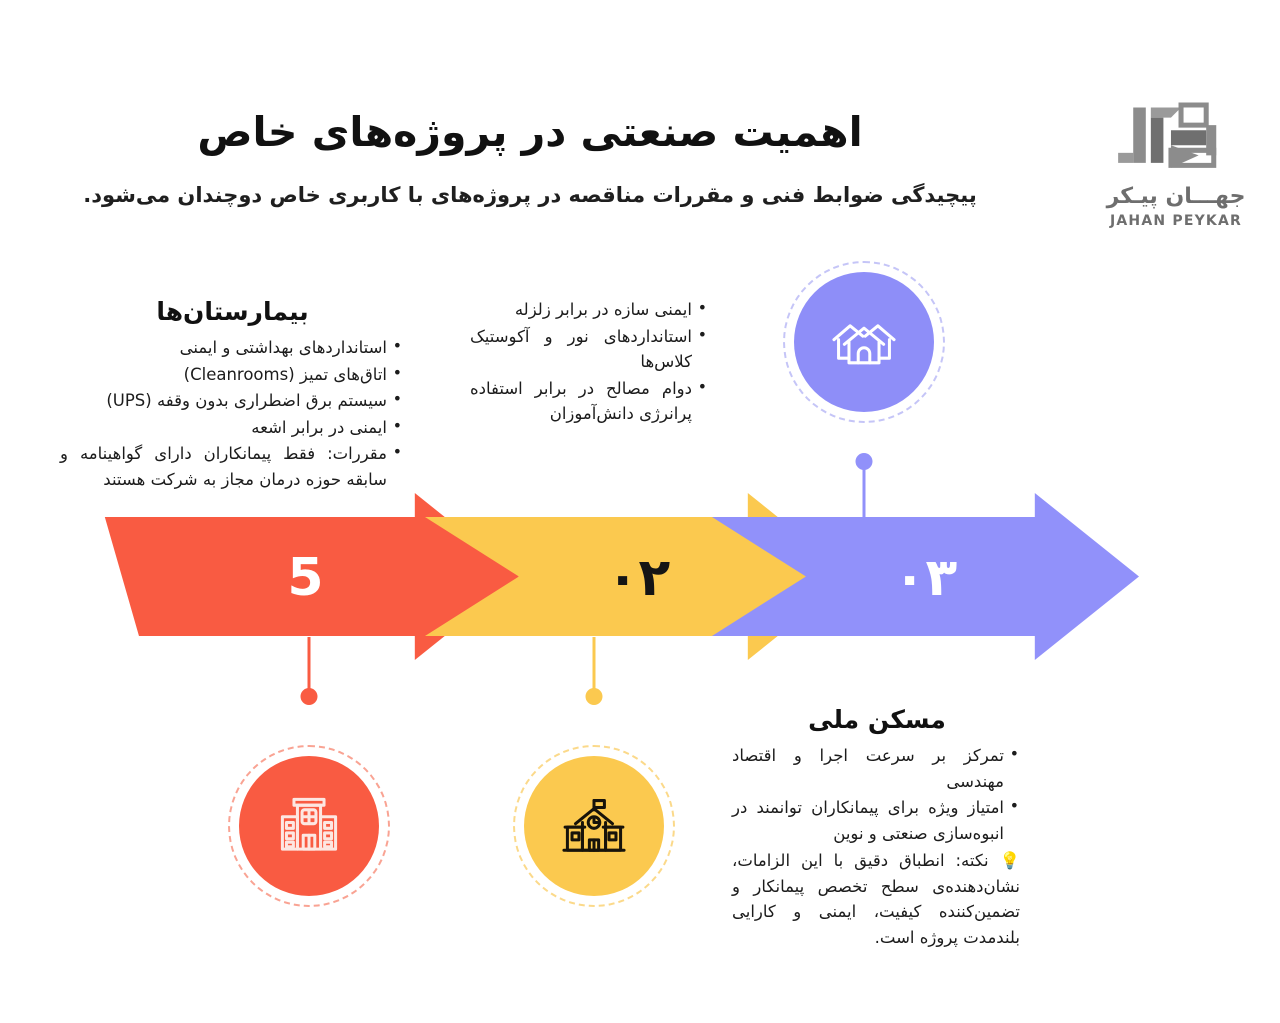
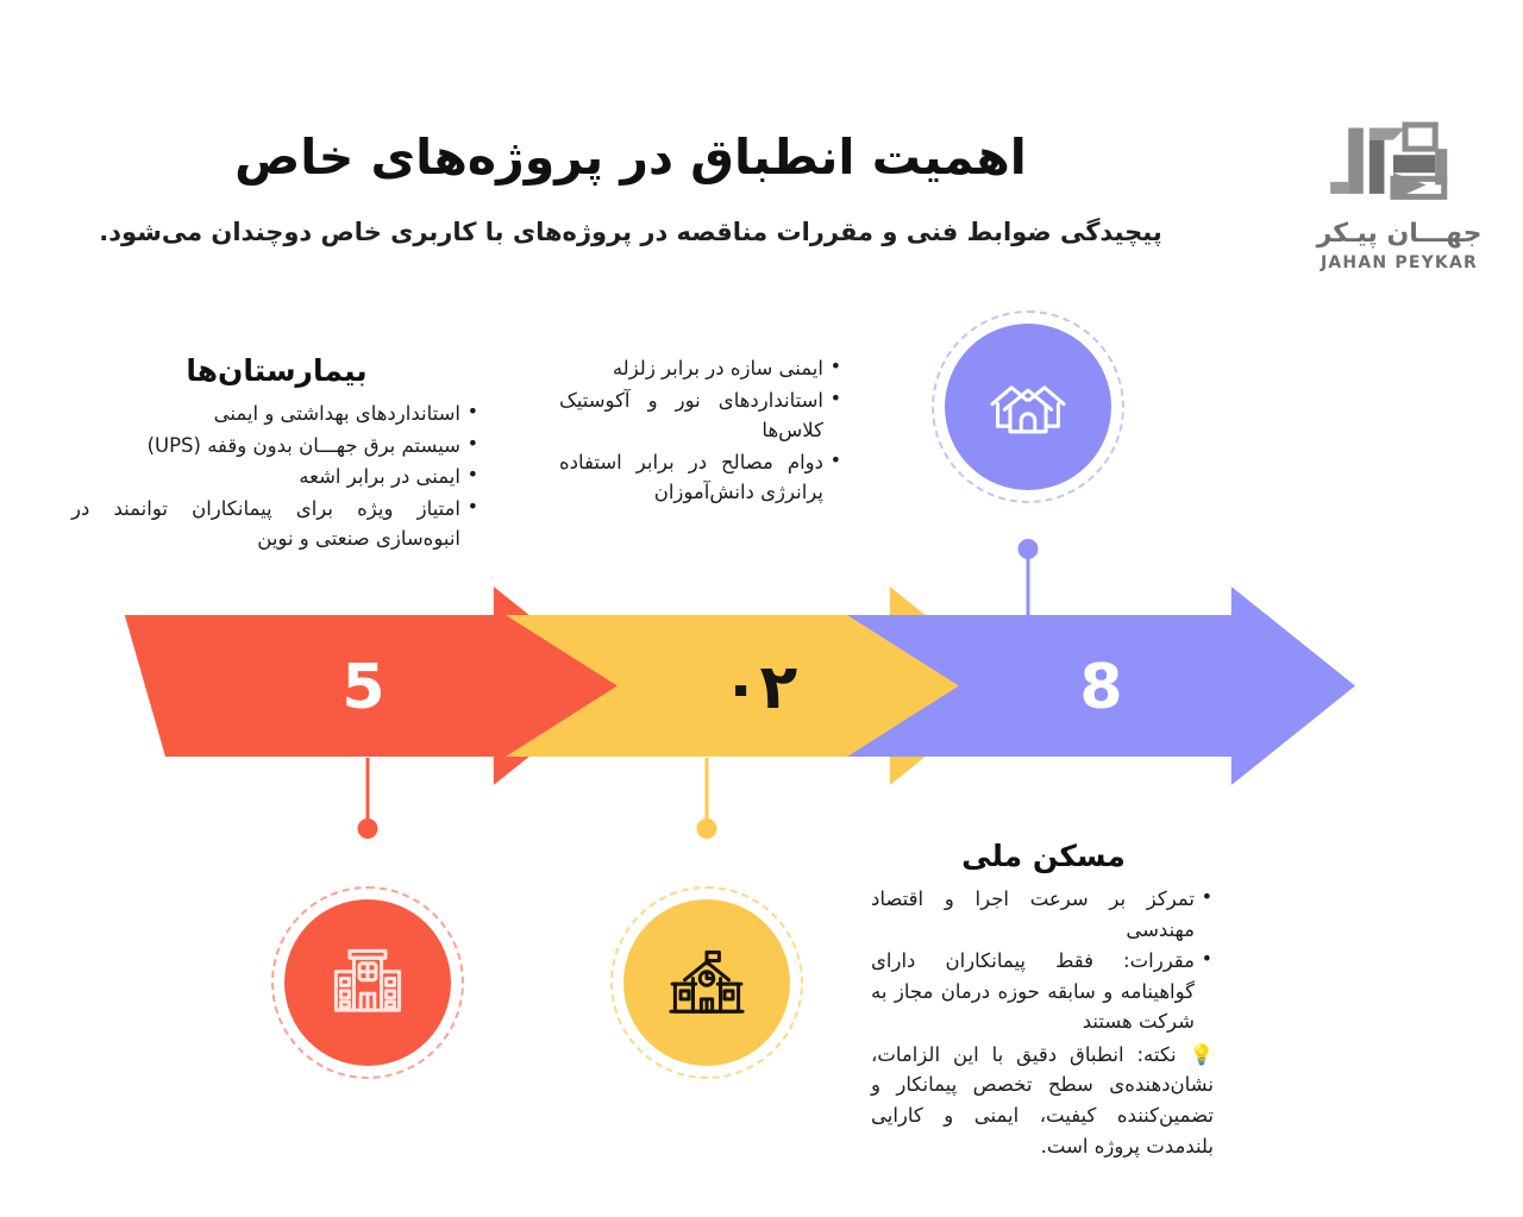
- اهمیت صنعتی در پروژه‌های خاص
+ اهمیت انطباق در پروژه‌های خاص
  پیچیدگی ضوابط فنی و مقررات مناقصه در پروژه‌های با کاربری خاص دوچندان می‌شود.
  جهـــان پیـکر
  JAHAN PEYKAR
  بیمارستان‌ها
  استانداردهای بهداشتی و ایمنی
- اتاق‌های تمیز (Cleanrooms)
- سیستم برق اضطراری بدون وقفه (UPS)
+ سیستم برق جهـــان بدون وقفه (UPS)
  ایمنی در برابر اشعه
- مقررات: فقط پیمانکاران دارای گواهینامه و سابقه حوزه درمان مجاز به شرکت هستند
+ امتیاز ویژه برای پیمانکاران توانمند در انبوه‌سازی صنعتی و نوین
  ایمنی سازه در برابر زلزله
  استانداردهای نور و آکوستیک کلاس‌ها
  دوام مصالح در برابر استفاده پرانرژی دانش‌آموزان
  مسکن ملی
  تمرکز بر سرعت اجرا و اقتصاد مهندسی
- امتیاز ویژه برای پیمانکاران توانمند در انبوه‌سازی صنعتی و نوین
+ مقررات: فقط پیمانکاران دارای گواهینامه و سابقه حوزه درمان مجاز به شرکت هستند
  💡 نکته: انطباق دقیق با این الزامات، نشان‌دهنده‌ی سطح تخصص پیمانکار و تضمین‌کننده کیفیت، ایمنی و کارایی بلندمدت پروژه است.
  5
  ۰۲
- ۰۳
+ 8
